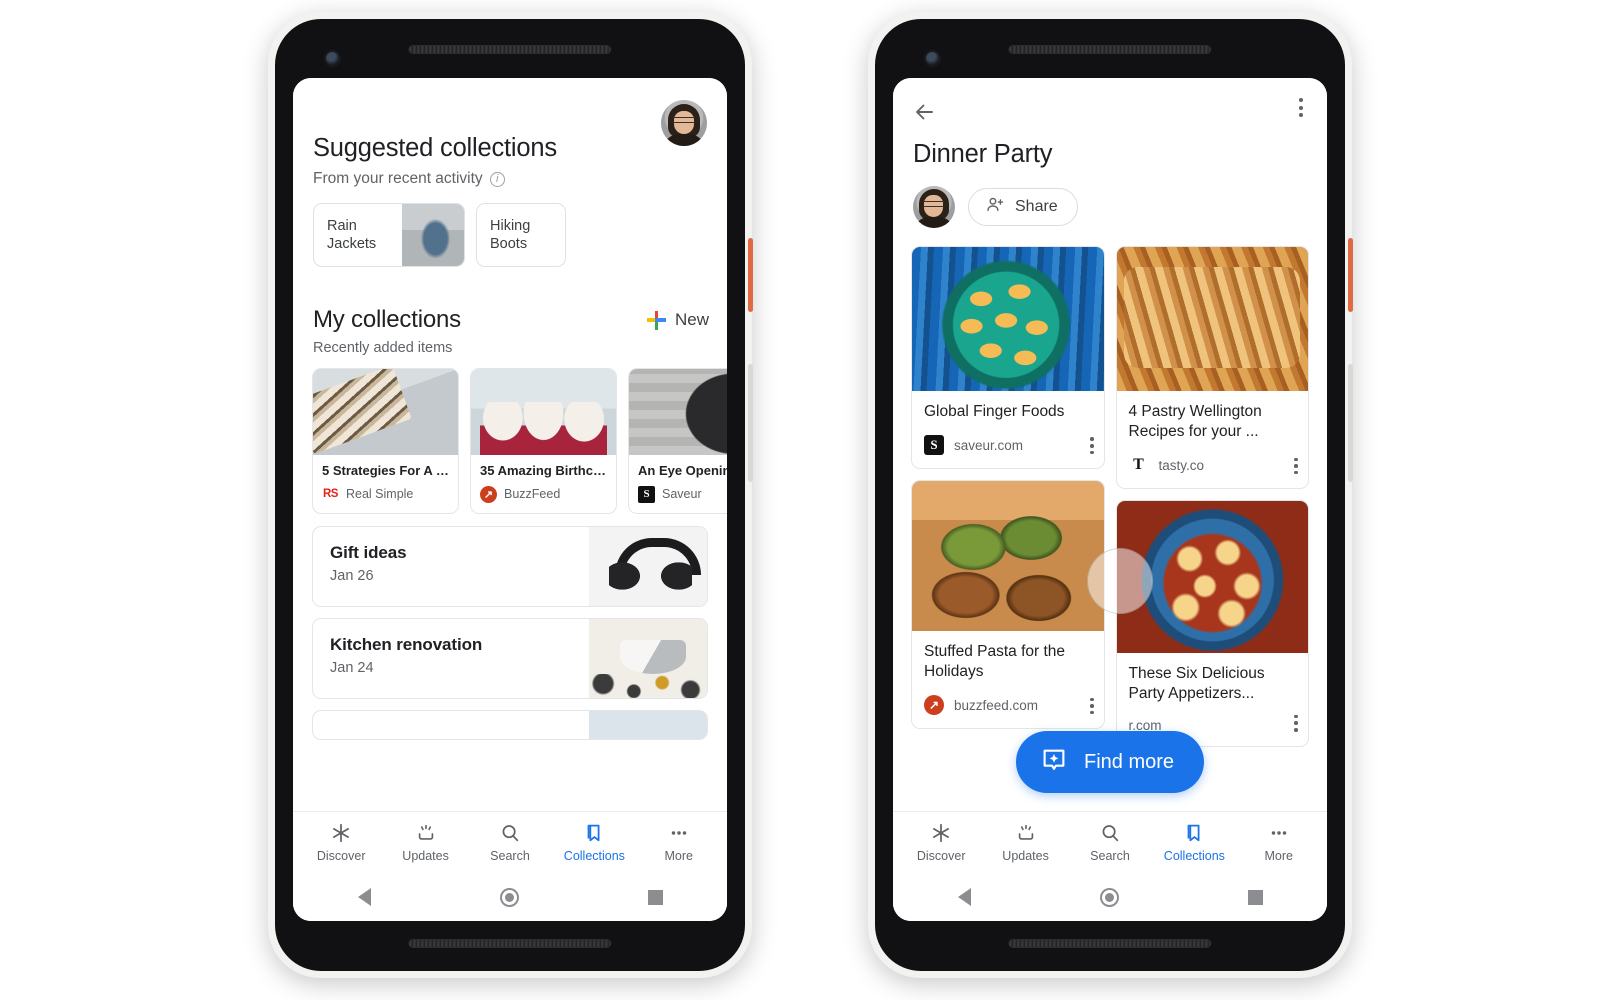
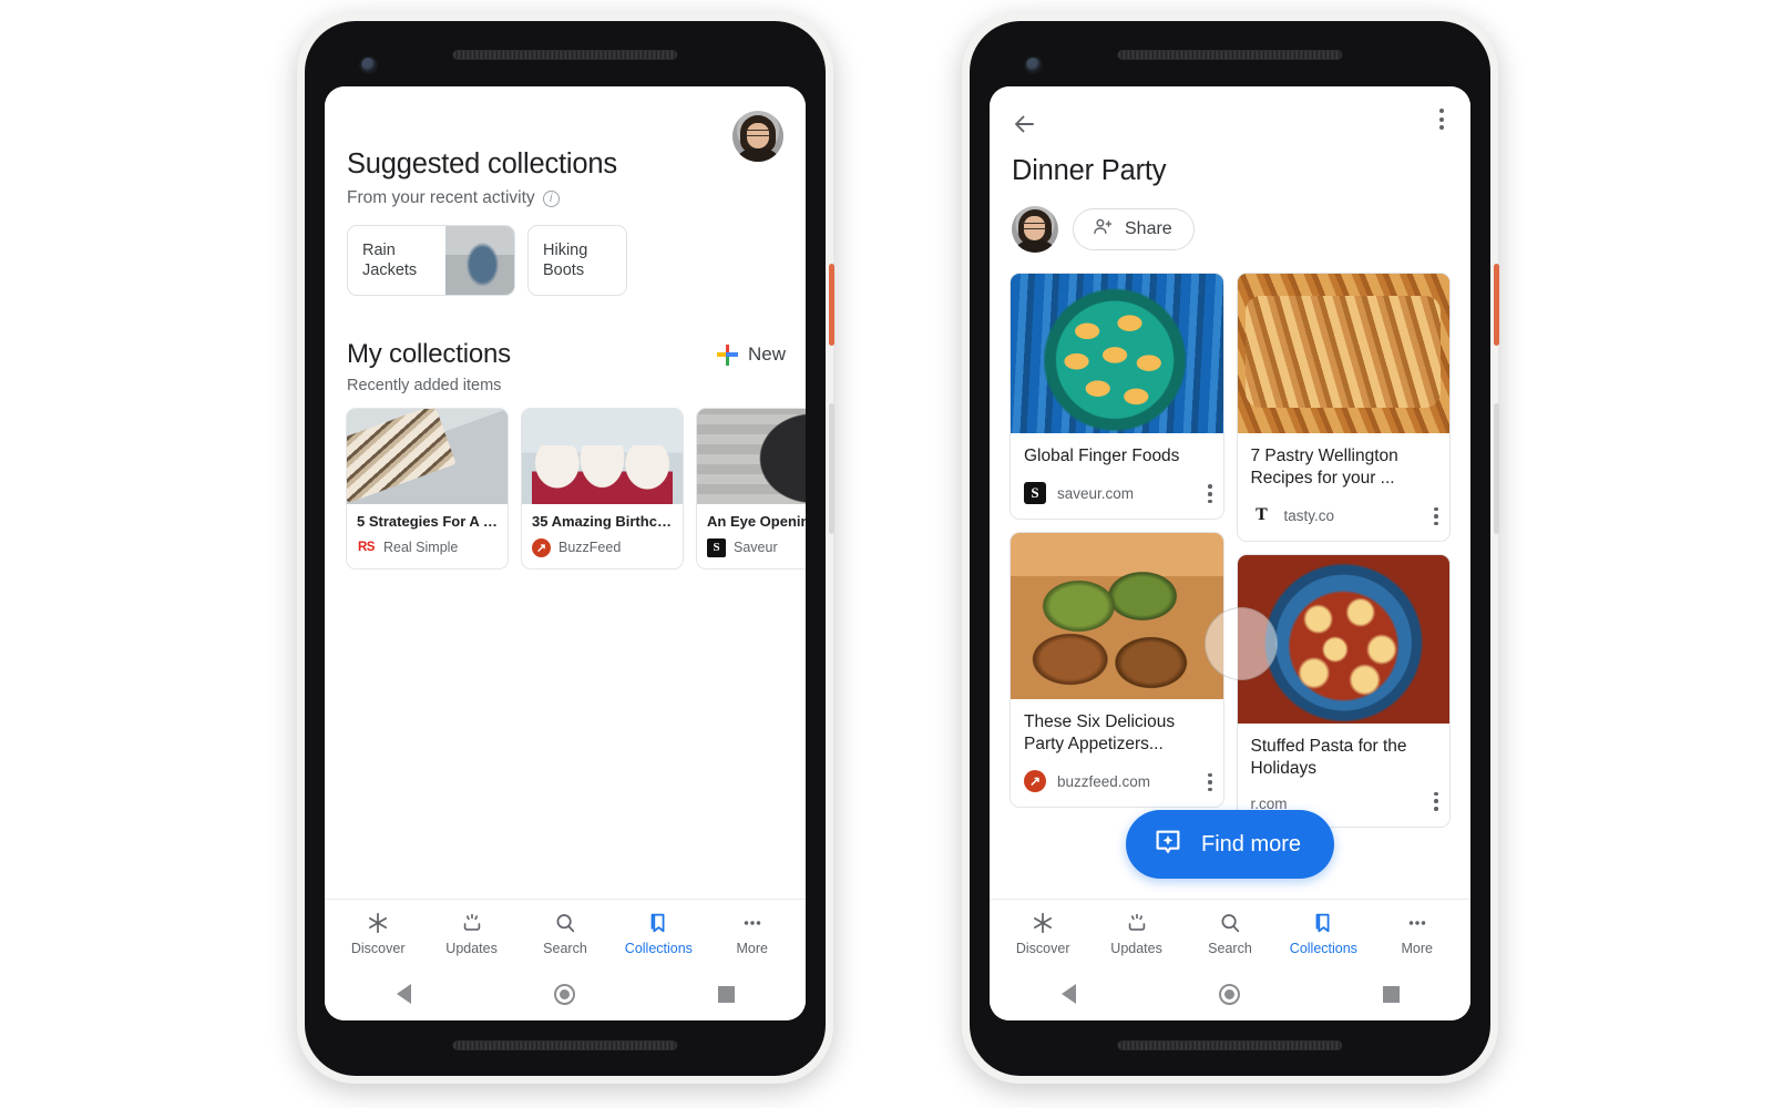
  Suggested collections
  From your recent activity
  i
  Rain
  Jackets
  Hiking
  Boots
  My collections
  New
  Recently added items
  5 Strategies For A Fa
  RS
  Real Simple
  35 Amazing Birthcak
  ↗
  BuzzFeed
  An Eye Openin
  S
  Saveur
- Gift ideas
- Jan 26
- Kitchen renovation
- Jan 24
  Discover
  Updates
  Search
  Collections
  More
  Dinner Party
  Share
  Global Finger Foods
  S
  saveur.com
- Stuffed Pasta for the Holidays
+ These Six Delicious Party Appetizers...
  ↗
  buzzfeed.com
- 4 Pastry Wellington Recipes for your ...
+ 7 Pastry Wellington Recipes for your ...
  T
  tasty.co
- These Six Delicious Party Appetizers...
+ Stuffed Pasta for the Holidays
  r.com
  Find more
  Discover
  Updates
  Search
  Collections
  More
